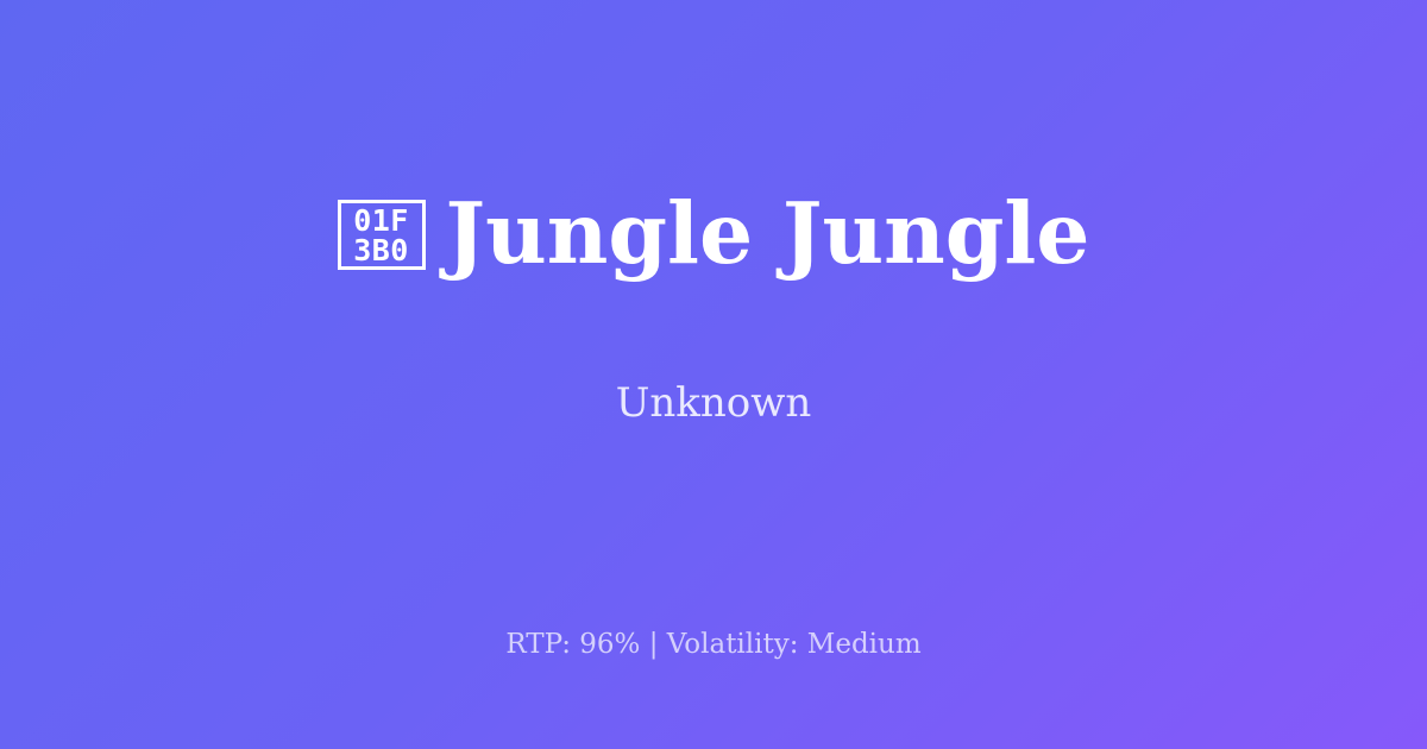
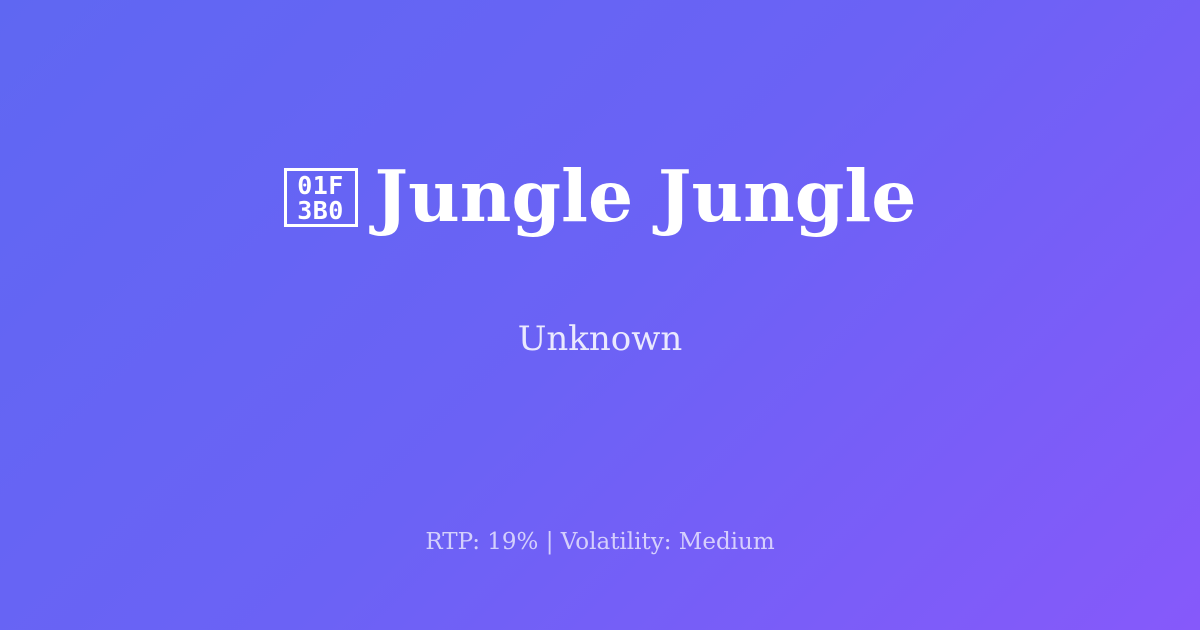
  01F
  3B0
  Jungle Jungle
  Unknown
- RTP: 96% | Volatility: Medium
+ RTP: 19% | Volatility: Medium
